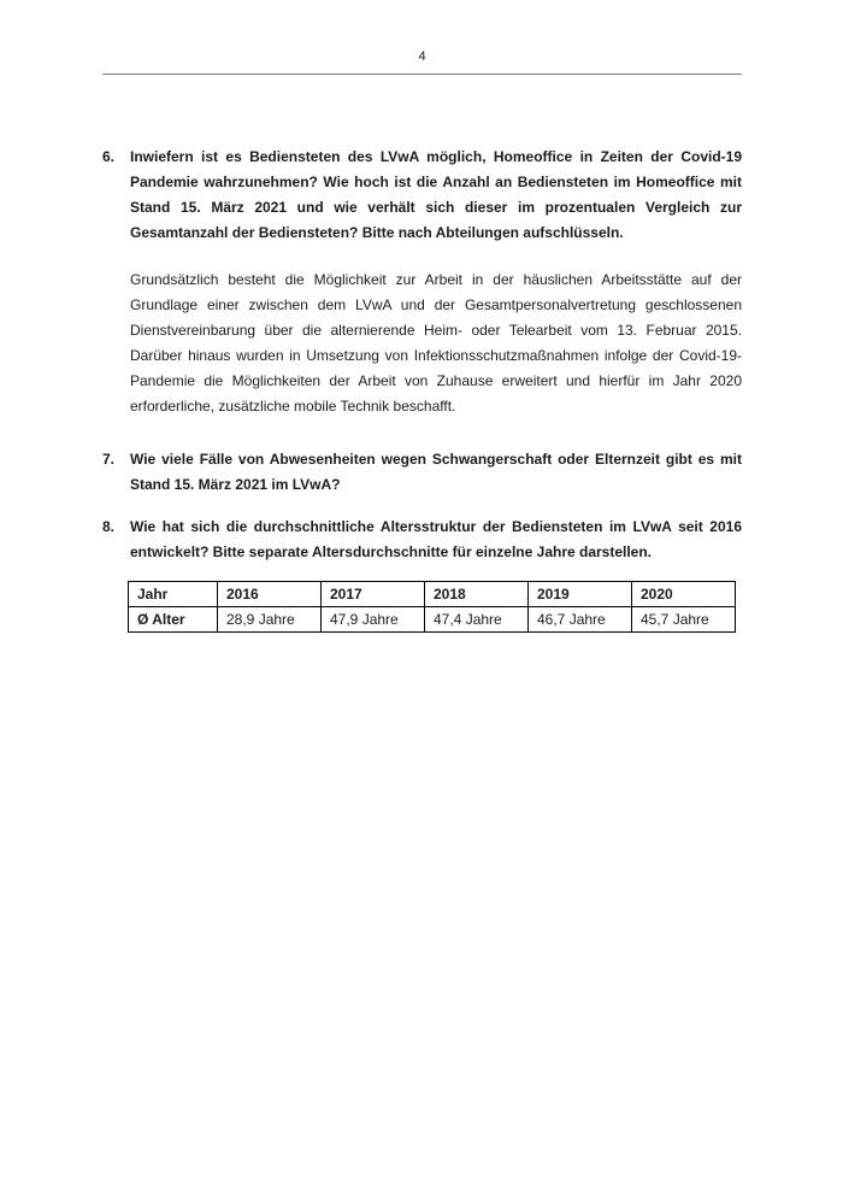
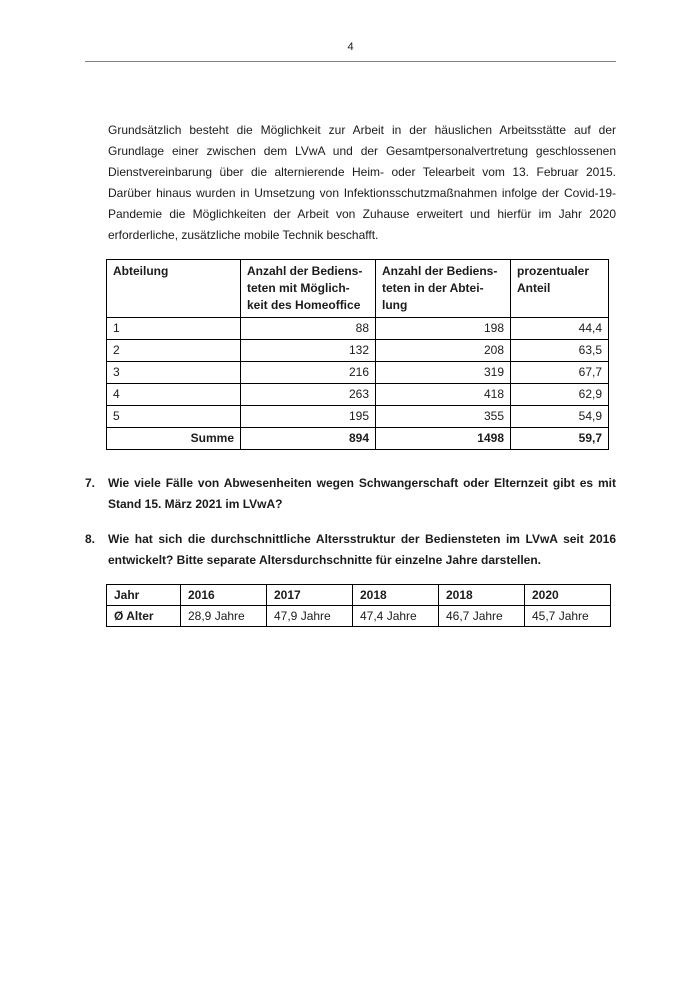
  4
- 6.
- Inwiefern ist es Bediensteten des LVwA möglich, Homeoffice in Zeiten der Covid-19 Pandemie wahrzunehmen? Wie hoch ist die Anzahl an Bediensteten im Homeoffice mit Stand 15. März 2021 und wie verhält sich dieser im prozentualen Vergleich zur Gesamtanzahl der Bediensteten? Bitte nach Abteilungen aufschlüsseln.
  Grundsätzlich besteht die Möglichkeit zur Arbeit in der häuslichen Arbeitsstätte auf der Grundlage einer zwischen dem LVwA und der Gesamtpersonalvertretung geschlossenen Dienstvereinbarung über die alternierende Heim- oder Telearbeit vom 13. Februar 2015. Darüber hinaus wurden in Umsetzung von Infektionsschutzmaßnahmen infolge der Covid-19-Pandemie die Möglichkeiten der Arbeit von Zuhause erweitert und hierfür im Jahr 2020 erforderliche, zusätzliche mobile Technik beschafft.
+ Abteilung	Anzahl der Bediens- teten mit Möglich- keit des Homeoffice	Anzahl der Bediens- teten in der Abtei- lung	prozentualer Anteil
+ 1	88	198	44,4
+ 2	132	208	63,5
+ 3	216	319	67,7
+ 4	263	418	62,9
+ 5	195	355	54,9
+ Summe	894	1498	59,7
  7.
  Wie viele Fälle von Abwesenheiten wegen Schwangerschaft oder Elternzeit gibt es mit Stand 15. März 2021 im LVwA?
  8.
  Wie hat sich die durchschnittliche Altersstruktur der Bediensteten im LVwA seit 2016 entwickelt? Bitte separate Altersdurchschnitte für einzelne Jahre darstellen.
- Jahr	2016	2017	2018	2019	2020
+ Jahr	2016	2017	2018	2018	2020
  Ø Alter	28,9 Jahre	47,9 Jahre	47,4 Jahre	46,7 Jahre	45,7 Jahre
